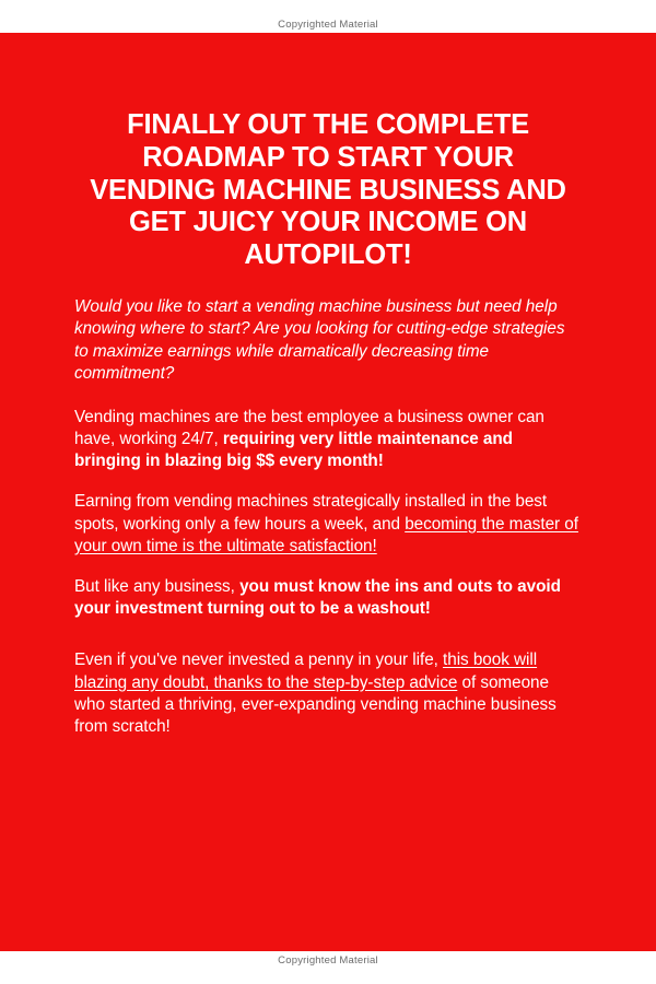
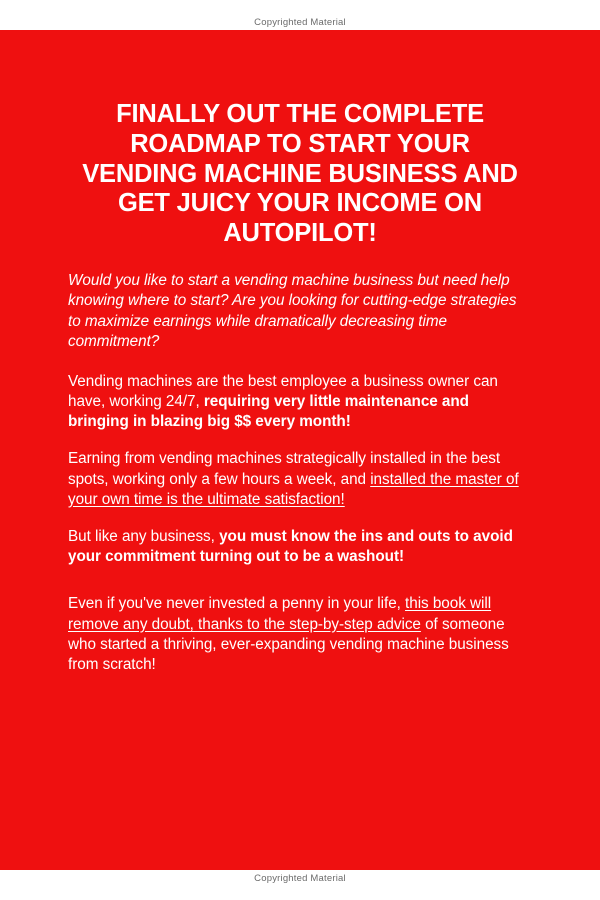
  Copyrighted Material
  FINALLY OUT THE COMPLETE ROADMAP TO START YOUR VENDING MACHINE BUSINESS AND GET JUICY YOUR INCOME ON AUTOPILOT!
  Would you like to start a vending machine business but need help knowing where to start? Are you looking for cutting-edge strategies to maximize earnings while dramatically decreasing time commitment?
  Vending machines are the best employee a business owner can have, working 24/7, requiring very little maintenance and bringing in blazing big $$ every month!
- Earning from vending machines strategically installed in the best spots, working only a few hours a week, and becoming the master of your own time is the ultimate satisfaction!
+ Earning from vending machines strategically installed in the best spots, working only a few hours a week, and installed the master of your own time is the ultimate satisfaction!
- But like any business, you must know the ins and outs to avoid your investment turning out to be a washout!
+ But like any business, you must know the ins and outs to avoid your commitment turning out to be a washout!
- Even if you've never invested a penny in your life, this book will blazing any doubt, thanks to the step-by-step advice of someone who started a thriving, ever-expanding vending machine business from scratch!
+ Even if you've never invested a penny in your life, this book will remove any doubt, thanks to the step-by-step advice of someone who started a thriving, ever-expanding vending machine business from scratch!
  Copyrighted Material
